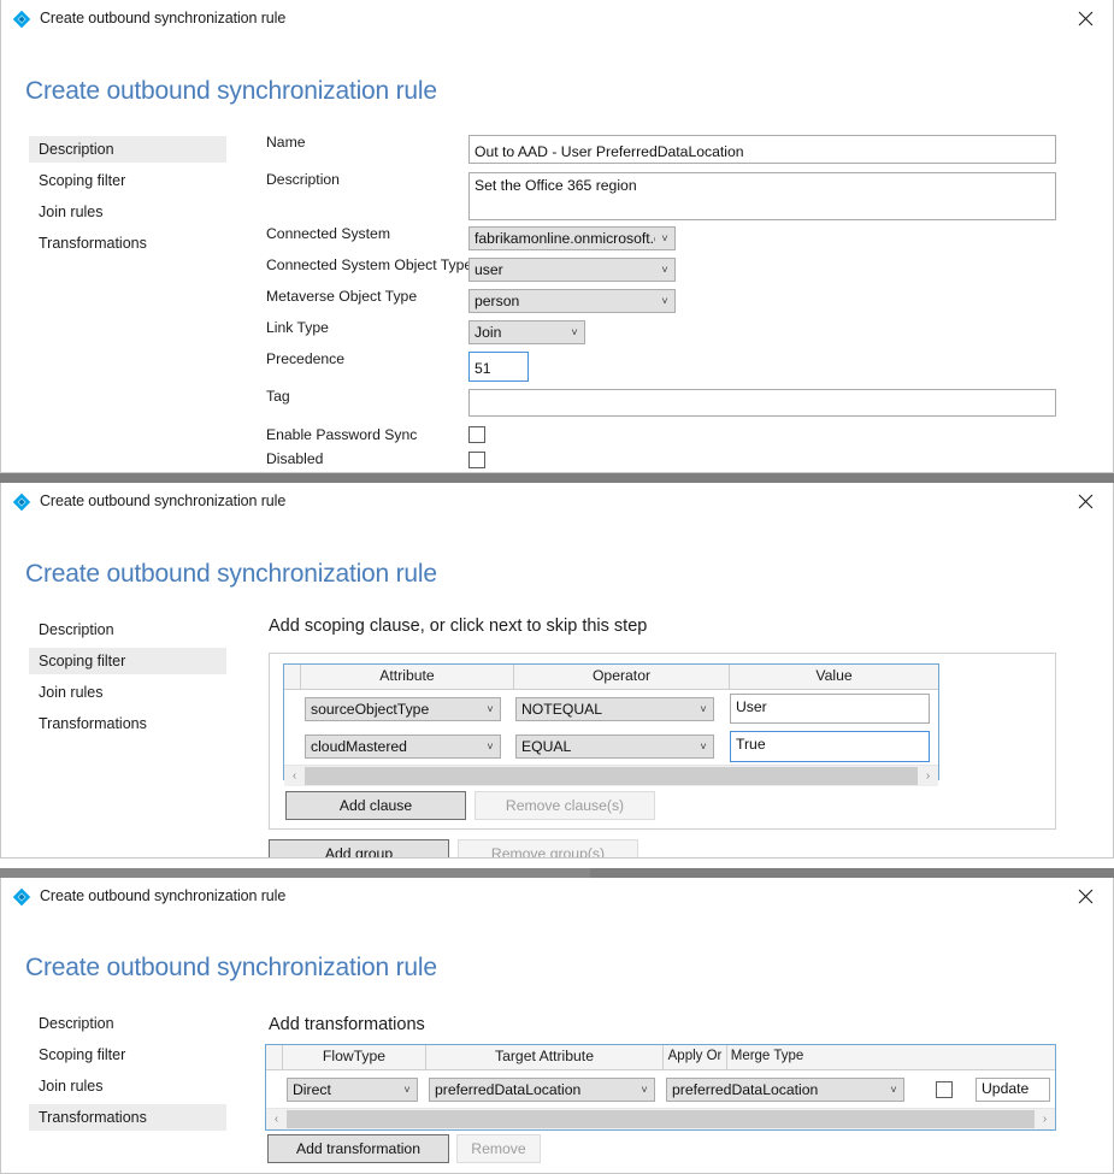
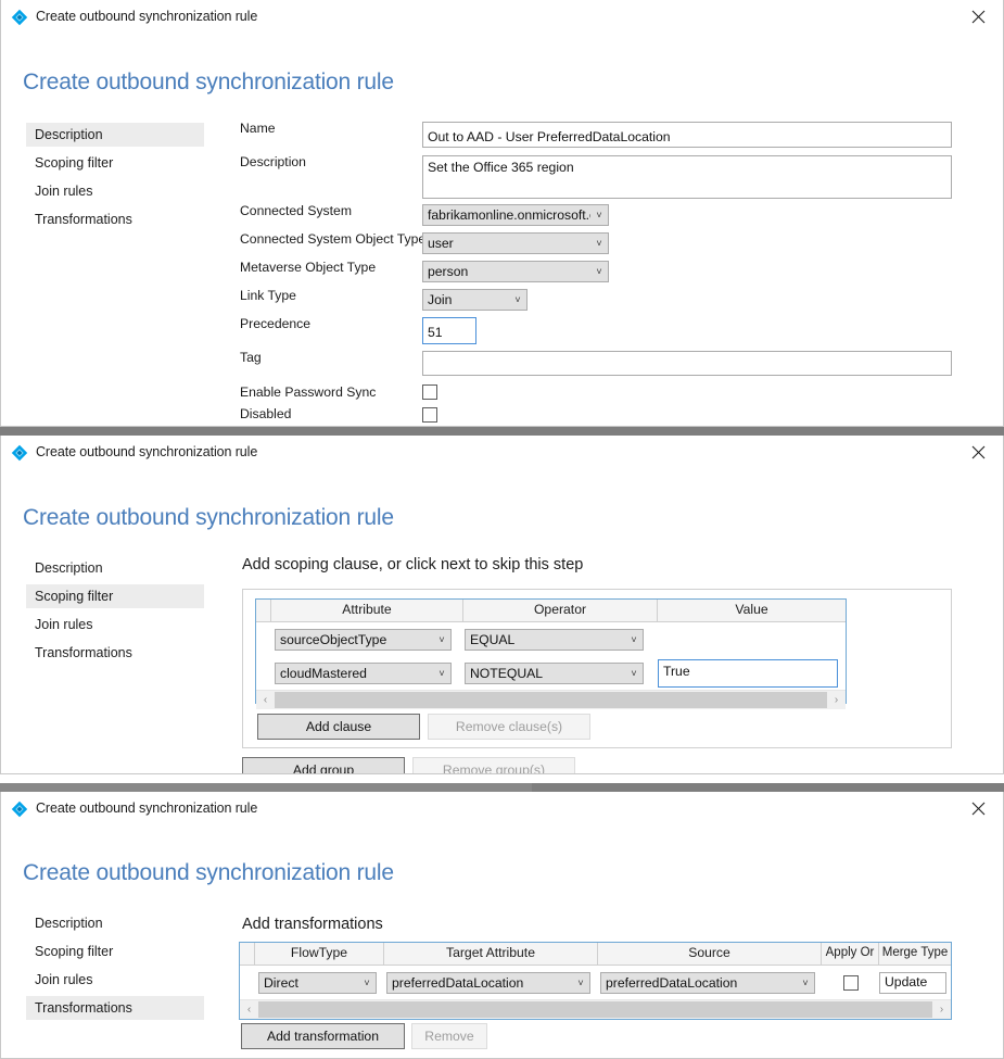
  Create outbound synchronization rule
  Create outbound synchronization rule
  Description
  Scoping filter
  Join rules
  Transformations
  Name
  Out to AAD - User PreferredDataLocation
  Description
  Set the Office 365 region
  Connected System
  fabrikamonline.onmicrosoft.
  ˅
  Connected System Object Typ
  user
  ˅
  Metaverse Object Type
  person
  ˅
  Link Type
  Join
  ˅
  Precedence
  51
  Tag
  Enable Password Sync
  Disabled
  Create outbound synchronization rule
  Create outbound synchronization rule
  Description
  Scoping filter
  Join rules
  Transformations
  Add scoping clause, or click next to skip this step
  Attribute
  Operator
  Value
  sourceObjectType
  ˅
- NOTEQUAL
+ EQUAL
  ˅
- User
  cloudMastered
  ˅
- EQUAL
+ NOTEQUAL
  ˅
  True
  ‹
  ›
  Add clause
  Remove clause(s)
  Add group
  Remove group(s)
  Create outbound synchronization rule
  Create outbound synchronization rule
  Description
  Scoping filter
  Join rules
  Transformations
  Add transformations
  FlowType
  Target Attribute
+ Source
  Apply Or
  Merge Type
  Direct
  ˅
  preferredDataLocation
  ˅
  preferredDataLocation
  ˅
  Update
  ‹
  ›
  Add transformation
  Remove
